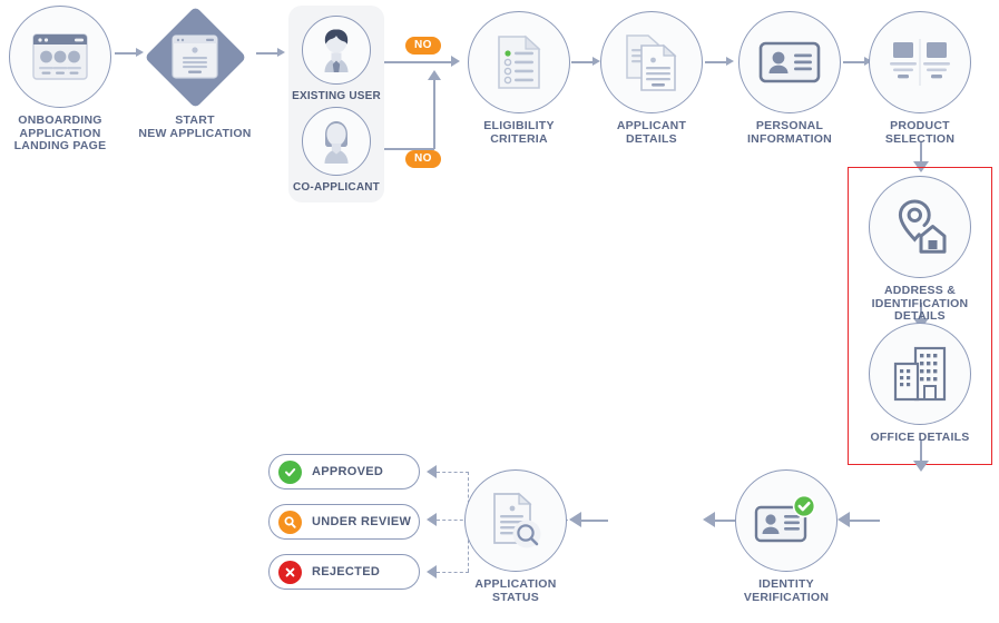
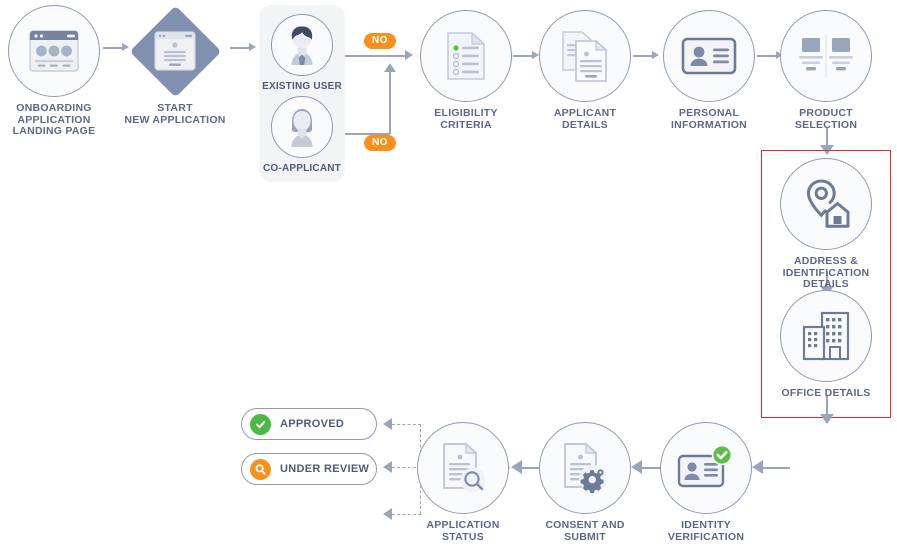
  NO
  NO
  ONBOARDING
  APPLICATION
  LANDING PAGE
  START
  NEW APPLICATION
  EXISTING USER
  CO-APPLICANT
  ELIGIBILITY CRITERIA
  APPLICANT DETAILS
  PERSONAL INFORMATION
  PRODUCT
  SELECTION
  ADDRESS &
  IDENTIFICATION DETAILS
  OFFICE DETAILS
  IDENTITY
  VERIFICATION
+ CONSENT AND SUBMIT
  APPLICATION STATUS
  APPROVED
  UNDER REVIEW
- REJECTED
